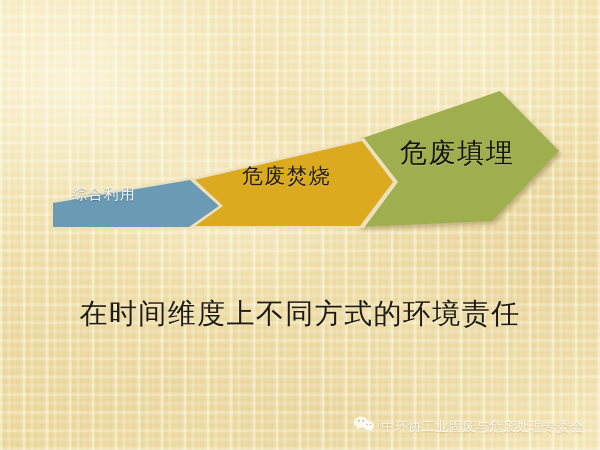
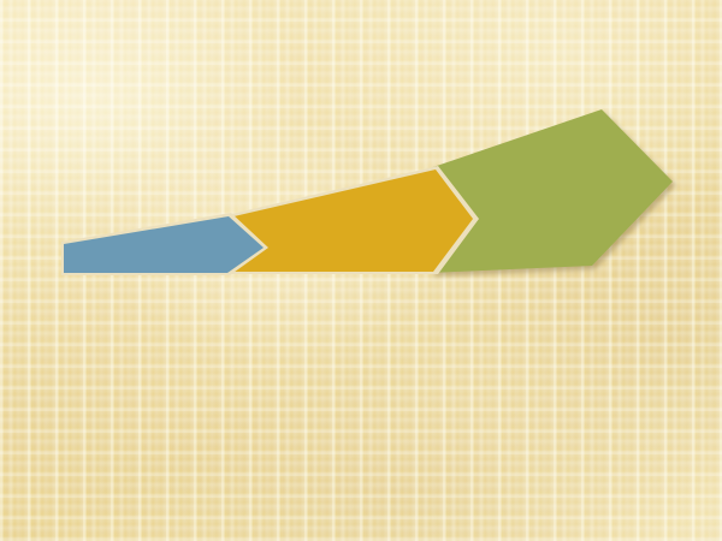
- 综合利用
- 危废焚烧
- 危废填埋
- 在时间维度上不同方式的环境责任
- 中环协工业固废与危废处理专委会
